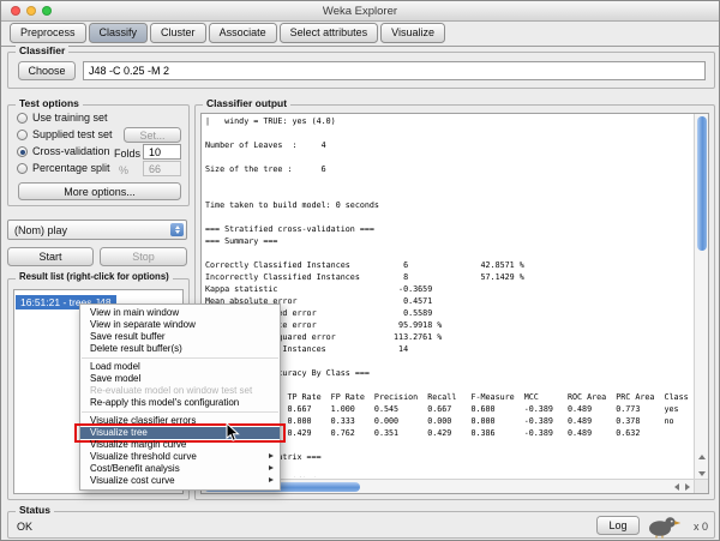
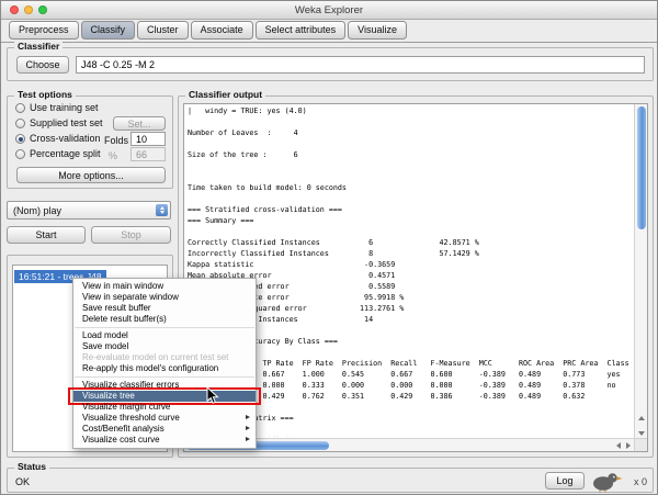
  Weka Explorer
  Preprocess
  Classify
  Cluster
  Associate
  Select attributes
  Visualize
  Classifier
  Choose
  J48 -C 0.25 -M 2
  Test options
  Use training set
  Supplied test set
  Set...
  Cross-validation
  Folds
  10
  Percentage split
  %
  66
  More options...
  (Nom) play
  Start
  Stop
- Result list (right-click for options)
  16:51:21 - trees.J48
  Classifier output
  | windy = TRUE: yes (4.0)
  Number of Leaves : 4
  Size of the tree : 6
  Time taken to build model: 0 seconds
  === Stratified cross-validation ===
  === Summary ===
  Correctly Classified Instances 6 42.8571 %
  Incorrectly Classified Instances 8 57.1429 %
  Kappa statistic -0.3659
  Mean absolute error 0.4571
  TP Rate FP Rate Precision Recall F-Measure MCC ROC Area PRC Area Class
  0.667 1.000 0.545 0.667 0.600 -0.389 0.489 0.773 yes
  0.000 0.333 0.000 0.000 0.000 -0.389 0.489 0.378 no
  0.429 0.762 0.351 0.429 0.386 -0.389 0.489 0.632
  Status
  OK
  Log
  x 0
  View in main window
  View in separate window
  Save result buffer
  Delete result buffer(s)
  Load model
  Save model
- Re-evaluate model on window test set
+ Re-evaluate model on current test set
  Re-apply this model's configuration
  Visualize classifier errors
  Visualize tree
  Visualize margin curve
  Visualize threshold curve
  Cost/Benefit analysis
  Visualize cost curve
